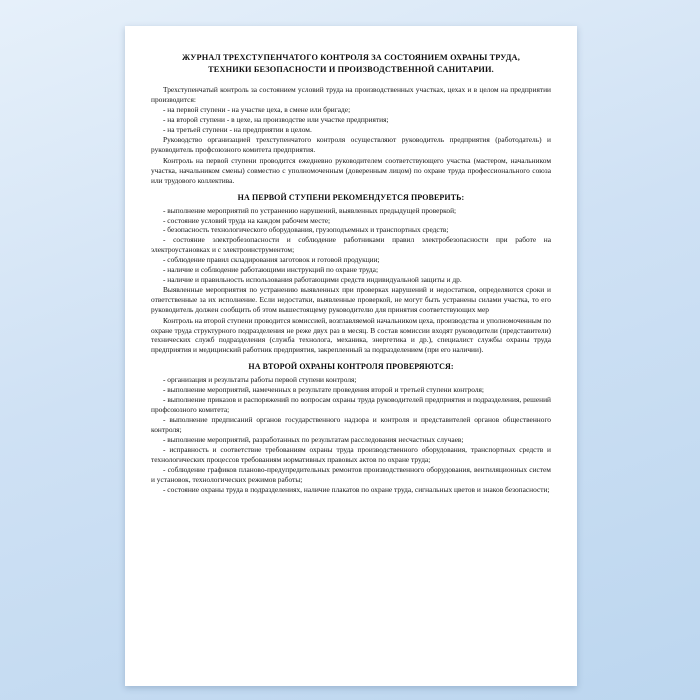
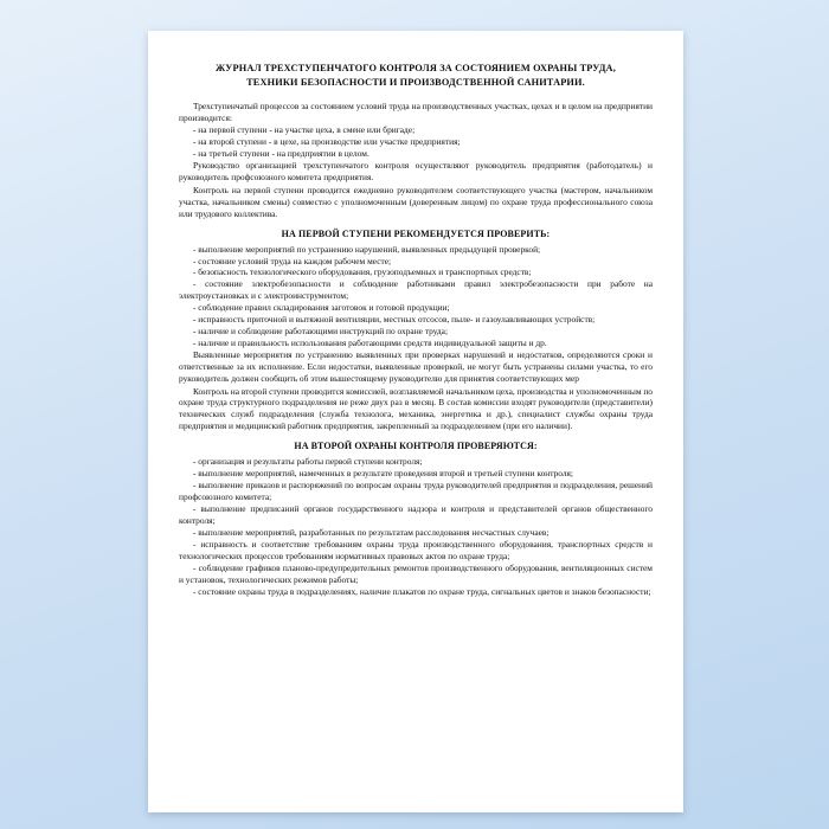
  ЖУРНАЛ ТРЕХСТУПЕНЧАТОГО КОНТРОЛЯ ЗА СОСТОЯНИЕМ ОХРАНЫ ТРУДА,
  ТЕХНИКИ БЕЗОПАСНОСТИ И ПРОИЗВОДСТВЕННОЙ САНИТАРИИ.
- Трехступенчатый контроль за состоянием условий труда на производственных участках, цехах и в целом на предприятии производится:
+ Трехступенчатый процессов за состоянием условий труда на производственных участках, цехах и в целом на предприятии производится:
  - на первой ступени - на участке цеха, в смене или бригаде;
  - на второй ступени - в цехе, на производстве или участке предприятия;
  - на третьей ступени - на предприятии в целом.
  Руководство организацией трехступенчатого контроля осуществляют руководитель предприятия (работодатель) и руководитель профсоюзного комитета предприятия.
  Контроль на первой ступени проводится ежедневно руководителем соответствующего участка (мастером, начальником участка, начальником смены) совместно с уполномоченным (доверенным лицом) по охране труда профессионального союза или трудового коллектива.
  НА ПЕРВОЙ СТУПЕНИ РЕКОМЕНДУЕТСЯ ПРОВЕРИТЬ:
  - выполнение мероприятий по устранению нарушений, выявленных предыдущей проверкой;
  - состояние условий труда на каждом рабочем месте;
  - безопасность технологического оборудования, грузоподъемных и транспортных средств;
  - состояние электробезопасности и соблюдение работниками правил электробезопасности при работе на электроустановках и с электроинструментом;
  - соблюдение правил складирования заготовок и готовой продукции;
+ - исправность приточной и вытяжной вентиляции, местных отсосов, пыле- и газоулавливающих устройств;
  - наличие и соблюдение работающими инструкций по охране труда;
  - наличие и правильность использования работающими средств индивидуальной защиты и др.
  Выявленные мероприятия по устранению выявленных при проверках нарушений и недостатков, определяются сроки и ответственные за их исполнение. Если недостатки, выявленные проверкой, не могут быть устранены силами участка, то его руководитель должен сообщить об этом вышестоящему руководителю для принятия соответствующих мер
  Контроль на второй ступени проводится комиссией, возглавляемой начальником цеха, производства и уполномоченным по охране труда структурного подразделения не реже двух раз в месяц. В состав комиссии входят руководители (представители) технических служб подразделения (служба технолога, механика, энергетика и др.), специалист службы охраны труда предприятия и медицинский работник предприятия, закрепленный за подразделением (при его наличии).
  НА ВТОРОЙ ОХРАНЫ КОНТРОЛЯ ПРОВЕРЯЮТСЯ:
  - организация и результаты работы первой ступени контроля;
  - выполнение мероприятий, намеченных в результате проведения второй и третьей ступени контроля;
  - выполнение приказов и распоряжений по вопросам охраны труда руководителей предприятия и подразделения, решений профсоюзного комитета;
  - выполнение предписаний органов государственного надзора и контроля и представителей органов общественного контроля;
  - выполнение мероприятий, разработанных по результатам расследования несчастных случаев;
  - исправность и соответствие требованиям охраны труда производственного оборудования, транспортных средств и технологических процессов требованиям нормативных правовых актов по охране труда;
  - соблюдение графиков планово-предупредительных ремонтов производственного оборудования, вентиляционных систем и установок, технологических режимов работы;
  - состояние охраны труда в подразделениях, наличие плакатов по охране труда, сигнальных цветов и знаков безопасности;
